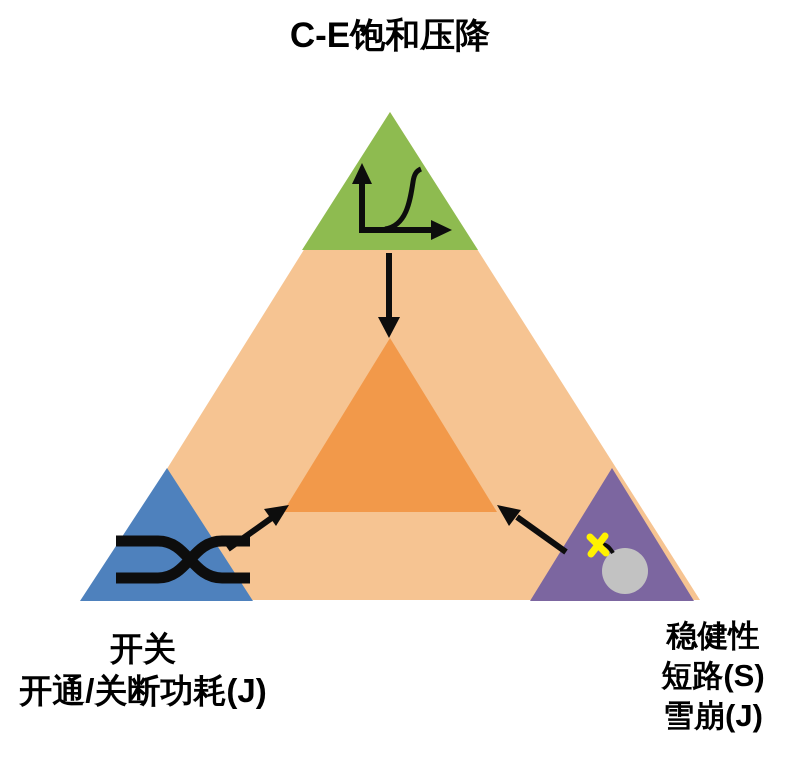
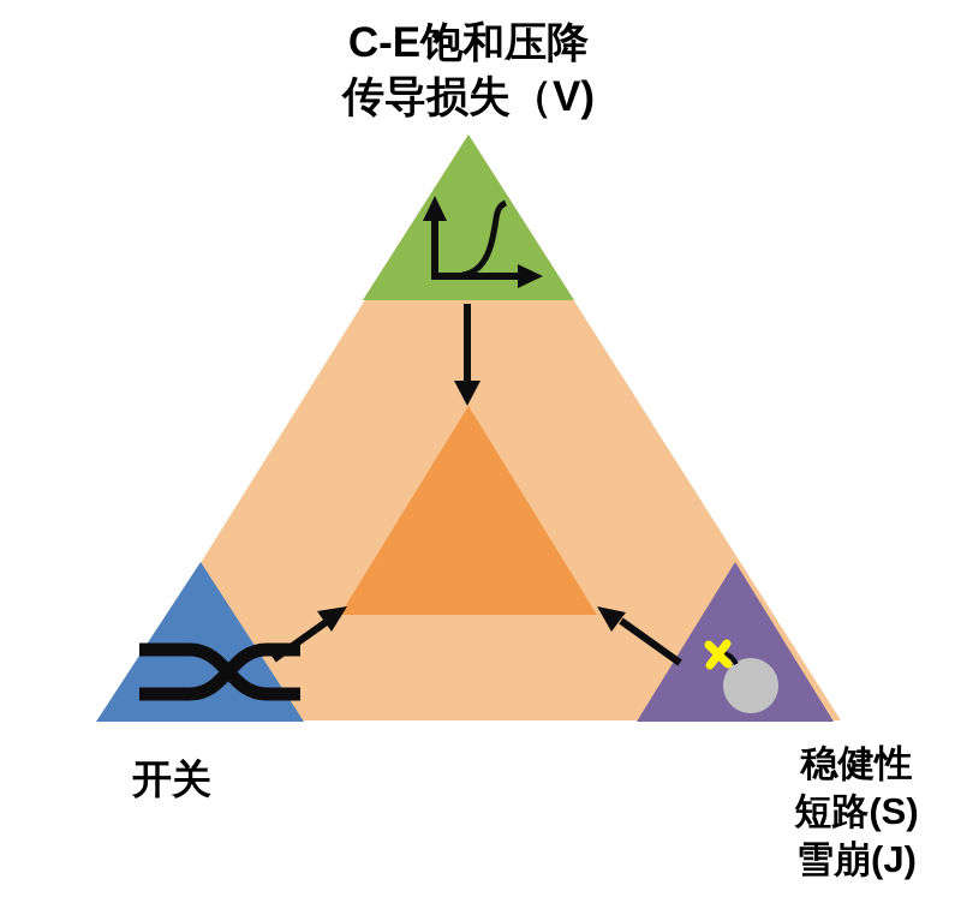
  C-E饱和压降
+ 传导损失（V)
  开关
- 开通/关断功耗(J)
  稳健性
  短路(S)
  雪崩(J)
